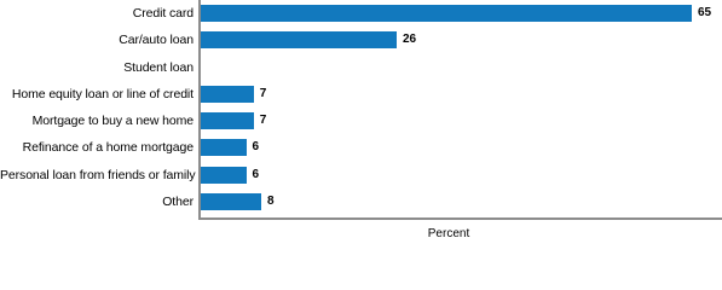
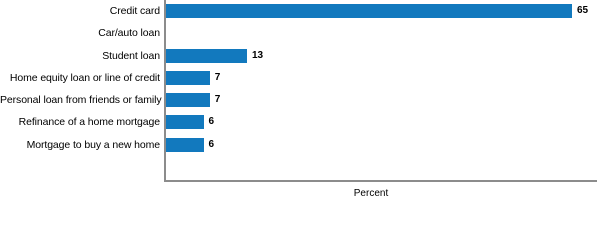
  Credit card
  65
  Car/auto loan
- 26
  Student loan
+ 13
  Home equity loan or line of credit
  7
- Mortgage to buy a new home
+ Personal loan from friends or family
  7
  Refinance of a home mortgage
  6
- Personal loan from friends or family
+ Mortgage to buy a new home
  6
- Other
- 8
  Percent
